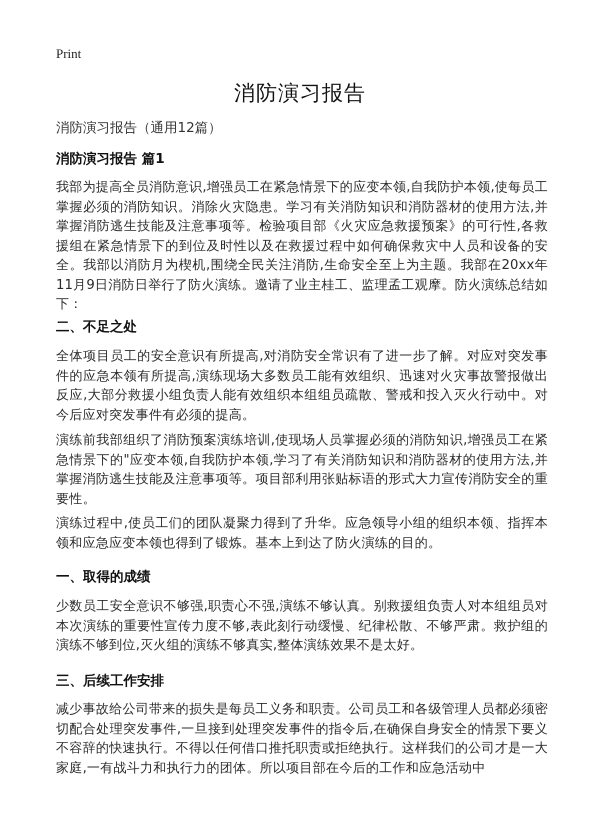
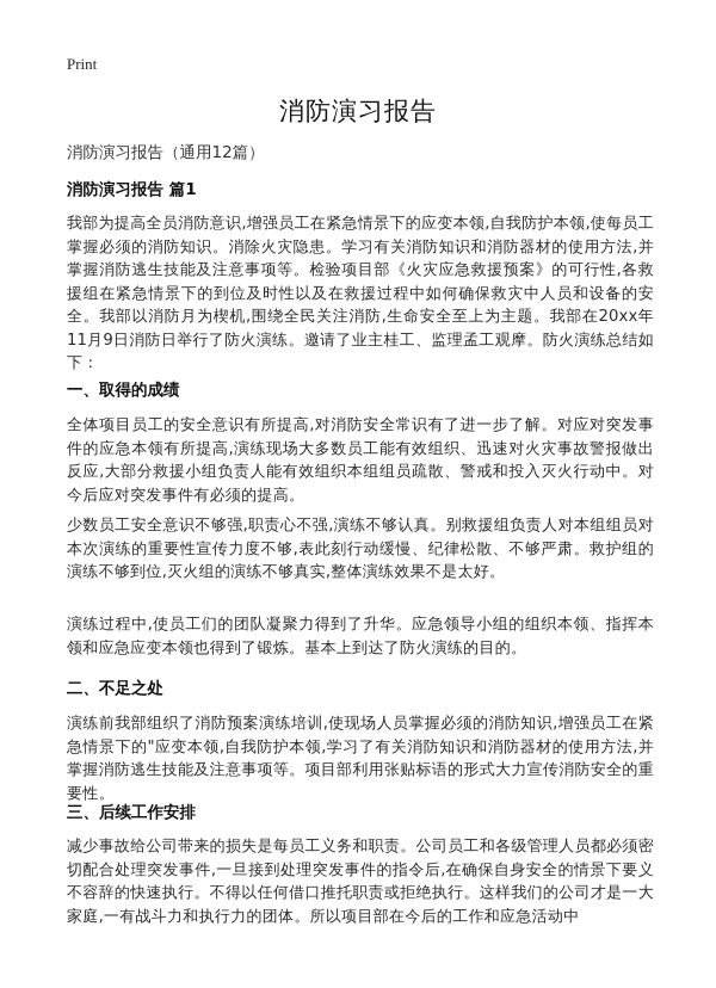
  Print
  消防演习报告
  消防演习报告（通用12篇）
  消防演习报告 篇1
  我部为提高全员消防意识,增强员工在紧急情景下的应变本领,自我防护本领,使每员工掌握必须的消防知识。消除火灾隐患。学习有关消防知识和消防器材的使用方法,并掌握消防逃生技能及注意事项等。检验项目部《火灾应急救援预案》的可行性,各救援组在紧急情景下的到位及时性以及在救援过程中如何确保救灾中人员和设备的安全。我部以消防月为楔机,围绕全民关注消防,生命安全至上为主题。我部在20xx年11月9日消防日举行了防火演练。邀请了业主桂工、监理孟工观摩。防火演练总结如下：
- 二、不足之处
+ 一、取得的成绩
  全体项目员工的安全意识有所提高,对消防安全常识有了进一步了解。对应对突发事件的应急本领有所提高,演练现场大多数员工能有效组织、迅速对火灾事故警报做出反应,大部分救援小组负责人能有效组织本组组员疏散、警戒和投入灭火行动中。对今后应对突发事件有必须的提高。
- 演练前我部组织了消防预案演练培训,使现场人员掌握必须的消防知识,增强员工在紧急情景下的"应变本领,自我防护本领,学习了有关消防知识和消防器材的使用方法,并掌握消防逃生技能及注意事项等。项目部利用张贴标语的形式大力宣传消防安全的重要性。
+ 少数员工安全意识不够强,职责心不强,演练不够认真。别救援组负责人对本组组员对本次演练的重要性宣传力度不够,表此刻行动缓慢、纪律松散、不够严肃。救护组的演练不够到位,灭火组的演练不够真实,整体演练效果不是太好。
  演练过程中,使员工们的团队凝聚力得到了升华。应急领导小组的组织本领、指挥本领和应急应变本领也得到了锻炼。基本上到达了防火演练的目的。
- 一、取得的成绩
+ 二、不足之处
- 少数员工安全意识不够强,职责心不强,演练不够认真。别救援组负责人对本组组员对本次演练的重要性宣传力度不够,表此刻行动缓慢、纪律松散、不够严肃。救护组的演练不够到位,灭火组的演练不够真实,整体演练效果不是太好。
+ 演练前我部组织了消防预案演练培训,使现场人员掌握必须的消防知识,增强员工在紧急情景下的"应变本领,自我防护本领,学习了有关消防知识和消防器材的使用方法,并掌握消防逃生技能及注意事项等。项目部利用张贴标语的形式大力宣传消防安全的重要性。
  三、后续工作安排
  减少事故给公司带来的损失是每员工义务和职责。公司员工和各级管理人员都必须密切配合处理突发事件,一旦接到处理突发事件的指令后,在确保自身安全的情景下要义不容辞的快速执行。不得以任何借口推托职责或拒绝执行。这样我们的公司才是一大家庭,一有战斗力和执行力的团体。所以项目部在今后的工作和应急活动中
